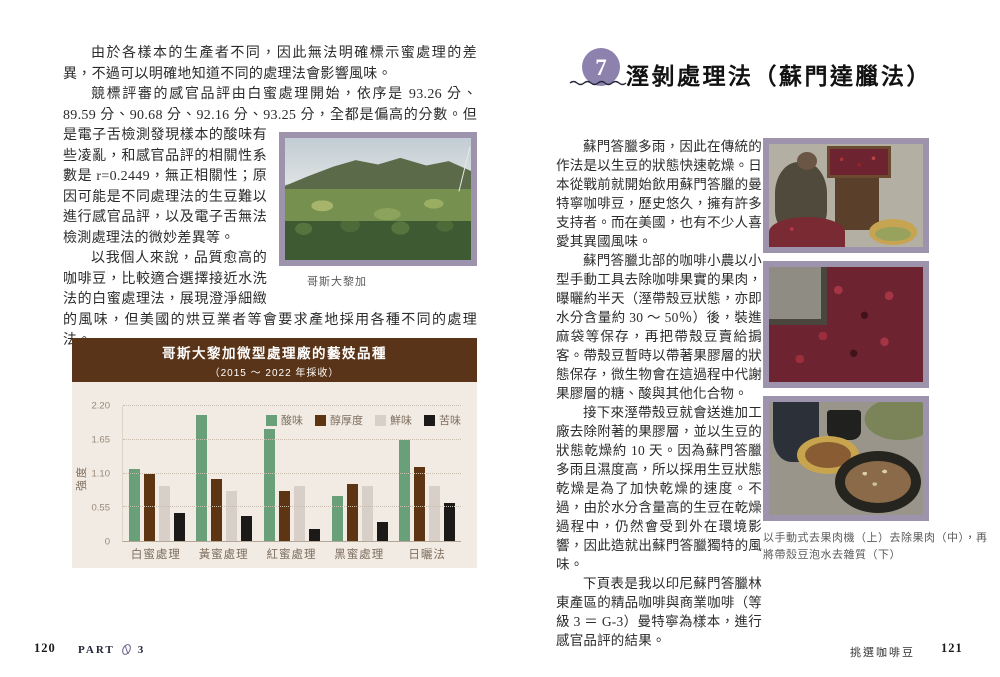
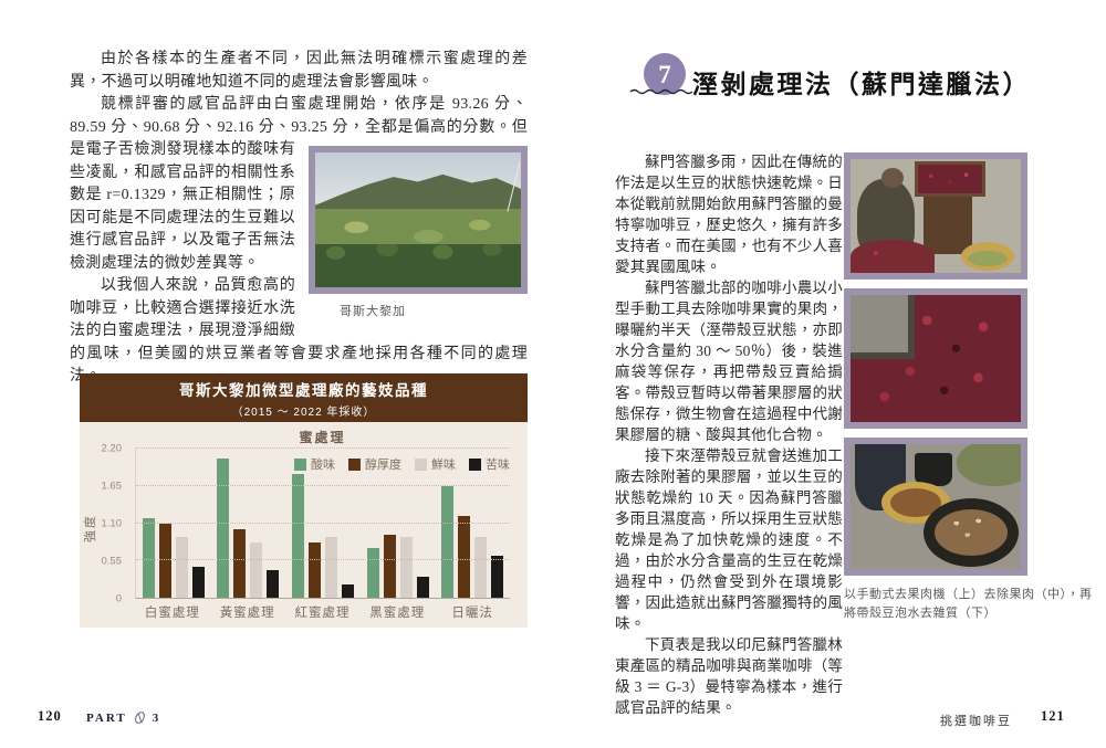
  由於各樣本的生產者不同，因此無法明確標示蜜處理的差異，不過可以明確地知道不同的處理法會影響風味。
  競標評審的感官品評由白蜜處理開始，依序是 93.26 分、89.59 分、90.68 分、92.16 分、93.25 分，全都是偏高的分數。但是電子舌檢測發現
  哥斯大黎加
- 樣本的酸味有些凌亂，和感官品評的相關性系數是 r=0.2449，無正相關性；原因可能是不同處理法的生豆難以進行感官品評，以及電子舌無法檢測處理法的微妙差異等。
+ 樣本的酸味有些凌亂，和感官品評的相關性系數是 r=0.1329，無正相關性；原因可能是不同處理法的生豆難以進行感官品評，以及電子舌無法檢測處理法的微妙差異等。
  以我個人來說，品質愈高的咖啡豆，比較適合選擇接近水洗法的白蜜處理法，展現澄淨細緻的風味，但美國的烘豆業者等會要求產地採用各種不同的處理法
  哥斯大黎加微型處理廠的藝妓品種
  （2015 ～ 2022 年採收）
+ 蜜處理
  酸味
  醇厚度
  鮮味
  苦味
  0
  0.55
  1.10
  1.65
  2.20
  白蜜處理
  黃蜜處理
  紅蜜處理
  黑蜜處理
  日曬法
  120
  PART
  3
  7
  溼剝處理法（蘇門達臘法）
  蘇門答臘多雨，因此在傳統的作法是以生豆的狀態快速乾燥。日本從戰前就開始飲用蘇門答臘的曼特寧咖啡豆，歷史悠久，擁有許多支持者。而在美國，也有不少人喜愛其異國風味。
  蘇門答臘北部的咖啡小農以小型手動工具去除咖啡果實的果肉，曝曬約半天（溼帶殼豆狀態，亦即水分含量約 30 ～ 50％）後，裝進麻袋等保存，再把帶殼豆賣給掮客。帶殼豆暫時以帶著果膠層的狀態保存，微生物會在這過程中代謝果膠層的糖、酸與其他化合物。
  接下來溼帶殼豆就會送進加工廠去除附著的果膠層，並以生豆的狀態乾燥約 10 天。因為蘇門答臘多雨且濕度高，所以採用生豆狀態乾燥是為了加快乾燥的速度。不過，由於水分含量高的生豆在乾燥過程中，仍然會受到外在環境影響，因此造就出蘇門答臘獨特的風味。
  下頁表是我以印尼蘇門答臘林東產區的精品咖啡與商業咖啡（等級 3 ＝ G-3）曼特寧為樣本，進行感官品評的結果。
  以手動式去果肉機（上）去除果肉（中），再將帶殼豆泡水去雜質（下）
  挑選咖啡豆
  121
